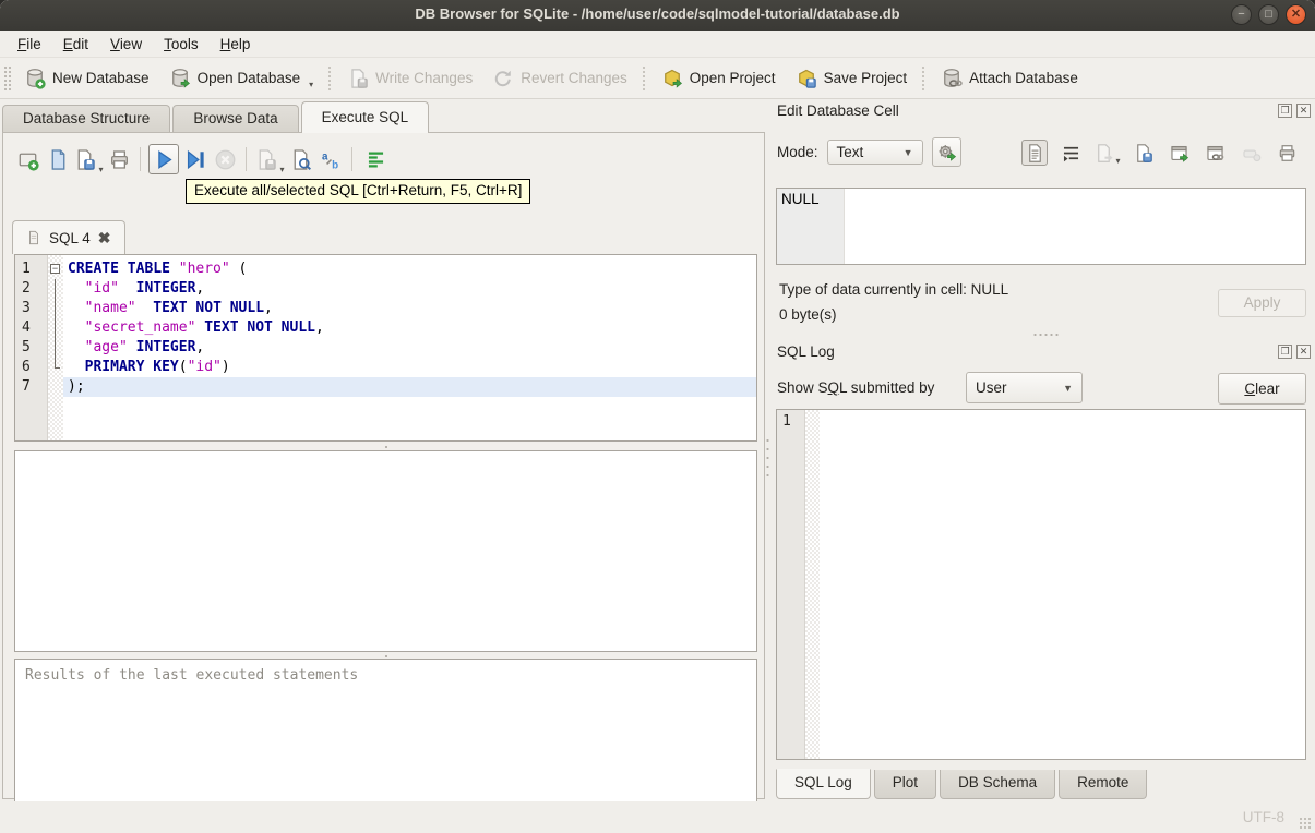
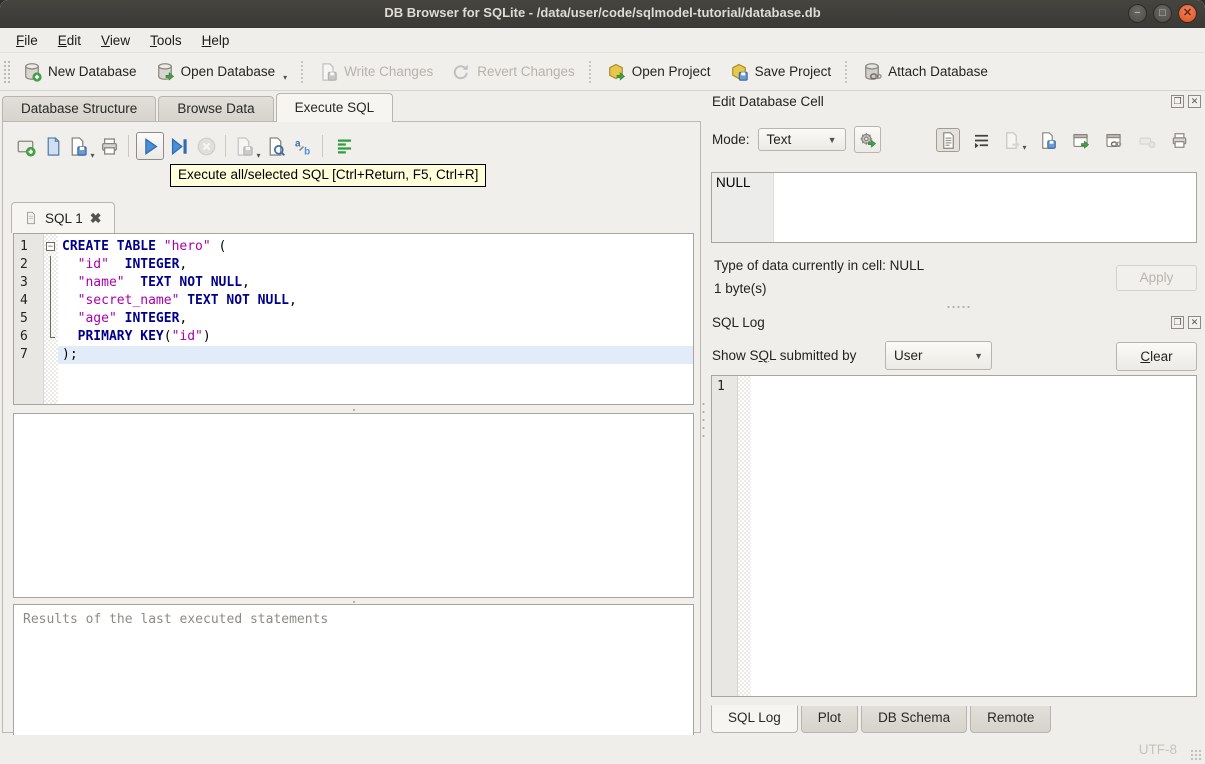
- DB Browser for SQLite - /home/user/code/sqlmodel-tutorial/database.db
+ DB Browser for SQLite - /data/user/code/sqlmodel-tutorial/database.db
  −
  □
  ✕
  File
  Edit
  View
  Tools
  Help
  New Database
  Open Database
  ▾
  Write Changes
  Revert Changes
  Open Project
  Save Project
  Attach Database
  Database Structure
  Browse Data
  Execute SQL
  ▾
  ▾
  a
  b
- SQL 4
+ SQL 1
  ✖
  1
  2
  3
  4
  5
  6
  7
  −
  CREATE TABLE "hero" (
  "id" INTEGER,
  "name" TEXT NOT NULL,
  "secret_name" TEXT NOT NULL,
  "age" INTEGER,
  PRIMARY KEY("id")
  );
  Results of the last executed statements
  Execute all/selected SQL [Ctrl+Return, F5, Ctrl+R]
  Edit Database Cell
  ❐
  ✕
  Mode:
  Text
  ▼
  ▾
  NULL
  Type of data currently in cell: NULL
- 0 byte(s)
+ 1 byte(s)
  Apply
  SQL Log
  ❐
  ✕
  Show SQL submitted by
  User
  ▼
  Clear
  1
  SQL Log
  Plot
  DB Schema
  Remote
  UTF-8
